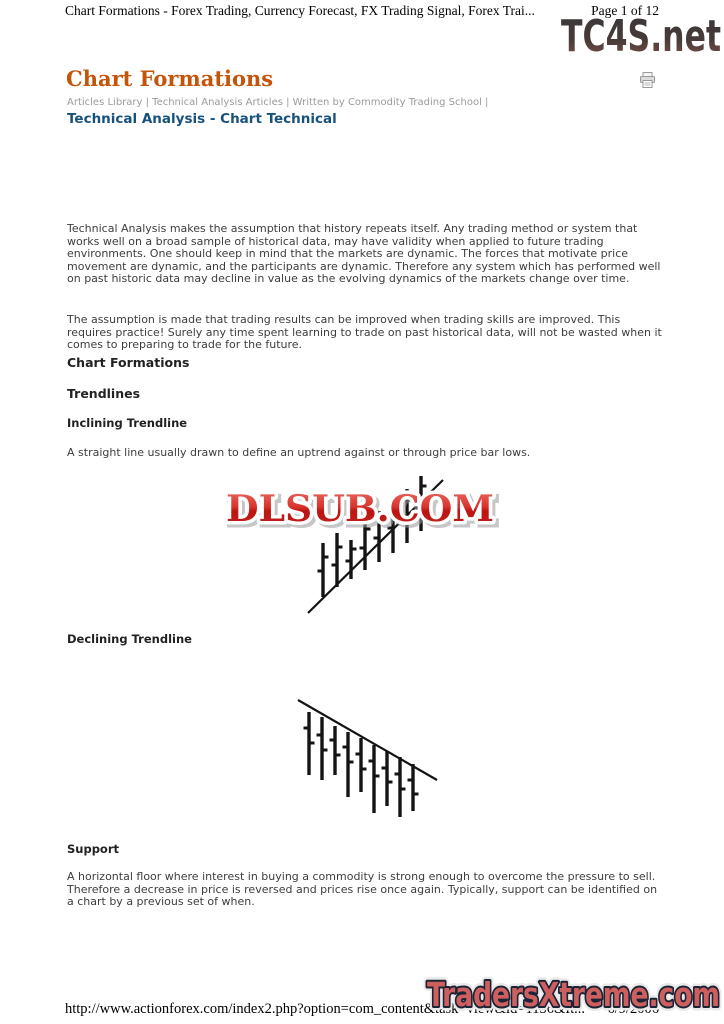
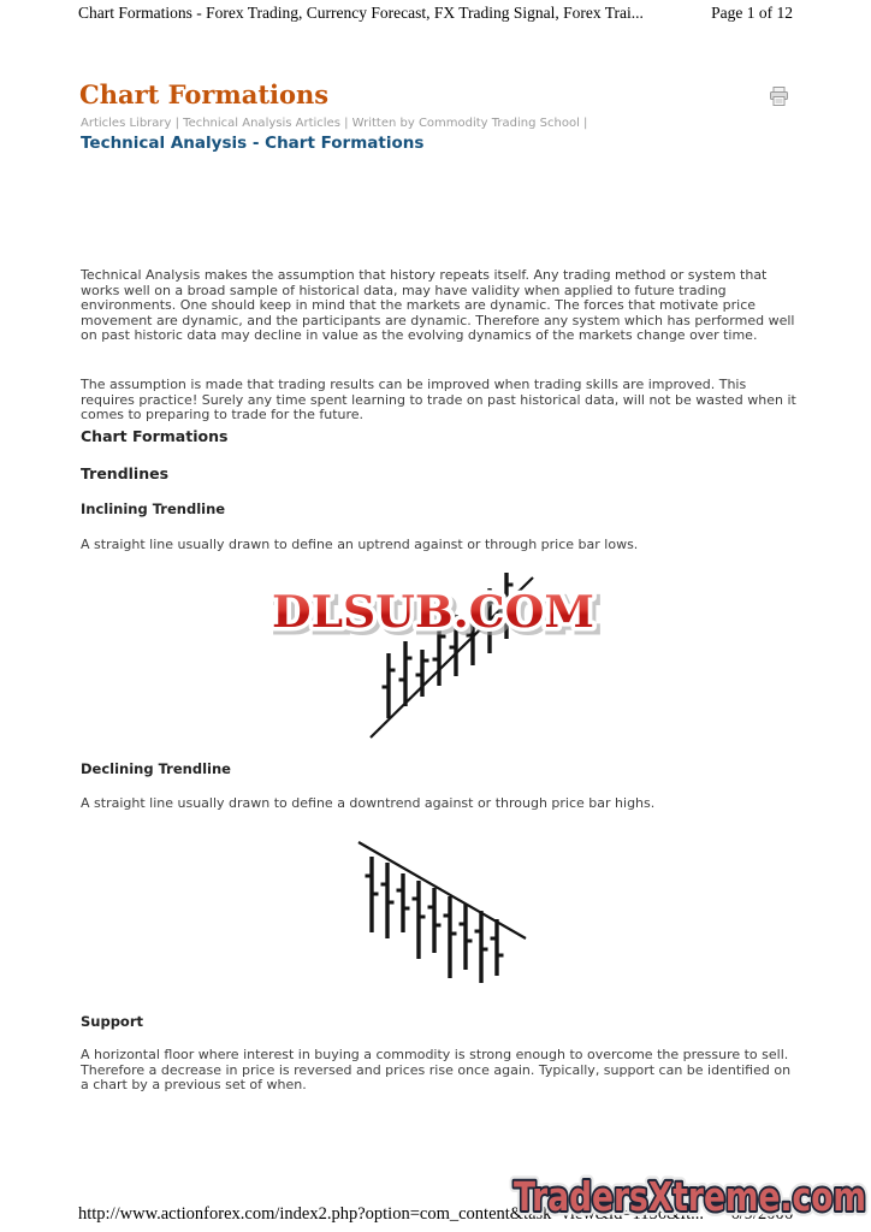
  Chart Formations - Forex Trading, Currency Forecast, FX Trading Signal, Forex Trai...
  Page 1 of 12
- TC4S.net
  Chart Formations
  Articles Library | Technical Analysis Articles | Written by Commodity Trading School |
- Technical Analysis - Chart Technical
+ Technical Analysis - Chart Formations
  Technical Analysis makes the assumption that history repeats itself. Any trading method or system that works well on a broad sample of historical data, may have validity when applied to future trading environments. One should keep in mind that the markets are dynamic. The forces that motivate price movement are dynamic, and the participants are dynamic. Therefore any system which has performed well on past historic data may decline in value as the evolving dynamics of the markets change over time.
  The assumption is made that trading results can be improved when trading skills are improved. This requires practice! Surely any time spent learning to trade on past historical data, will not be wasted when it comes to preparing to trade for the future.
  Chart Formations
  Trendlines
  Inclining Trendline
  A straight line usually drawn to define an uptrend against or through price bar lows.
  DLSUB.COM
  Declining Trendline
+ A straight line usually drawn to define a downtrend against or through price bar highs.
  Support
  A horizontal floor where interest in buying a commodity is strong enough to overcome the pressure to sell. Therefore a decrease in price is reversed and prices rise once again. Typically, support can be identified on a chart by a previous set of when.
  http://www.actionforex.com/index2.php?option=com_content&task=view&id=1156&It...
  6/9/2006
  TradersXtreme.com
